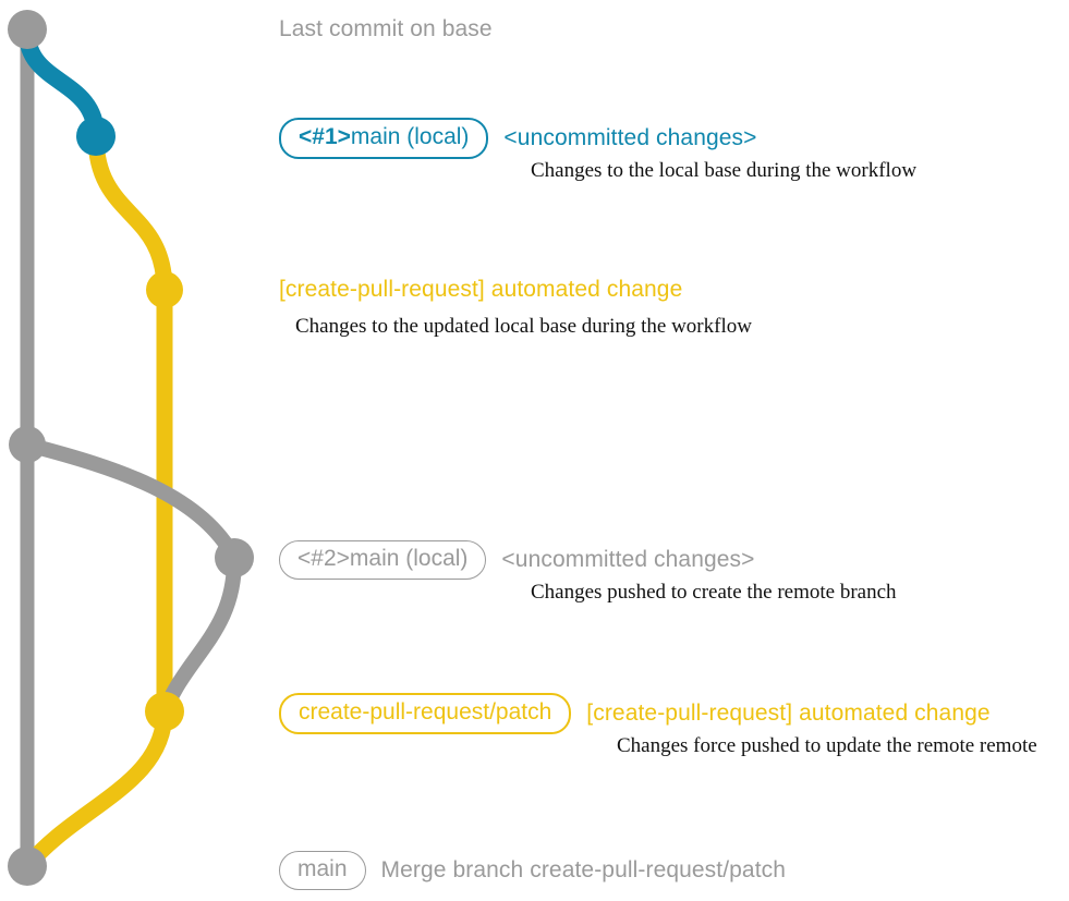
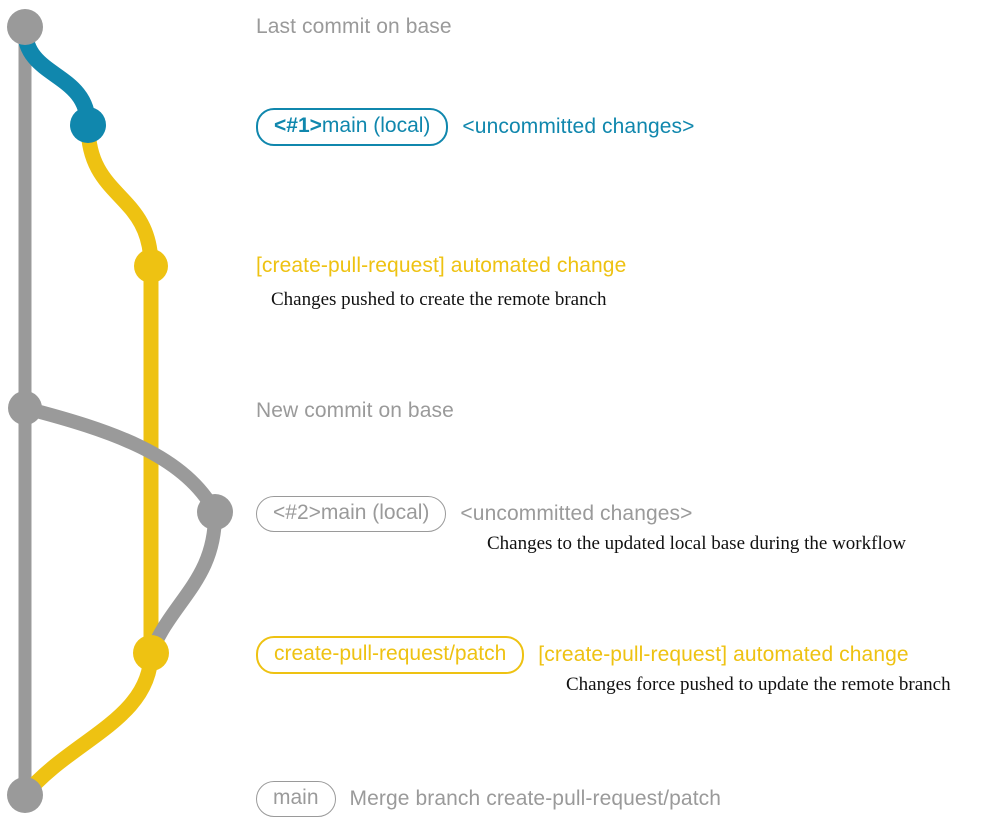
  Last commit on base
  <#1>
  main (local)
  <uncommitted changes>
- Changes to the local base during the workflow
  [create-pull-request] automated change
- Changes to the updated local base during the workflow
+ Changes pushed to create the remote branch
+ New commit on base
  <#2>
  main (local)
  <uncommitted changes>
- Changes pushed to create the remote branch
+ Changes to the updated local base during the workflow
  create-pull-request/patch
  [create-pull-request] automated change
- Changes force pushed to update the remote remote
+ Changes force pushed to update the remote branch
  main
  Merge branch create-pull-request/patch
